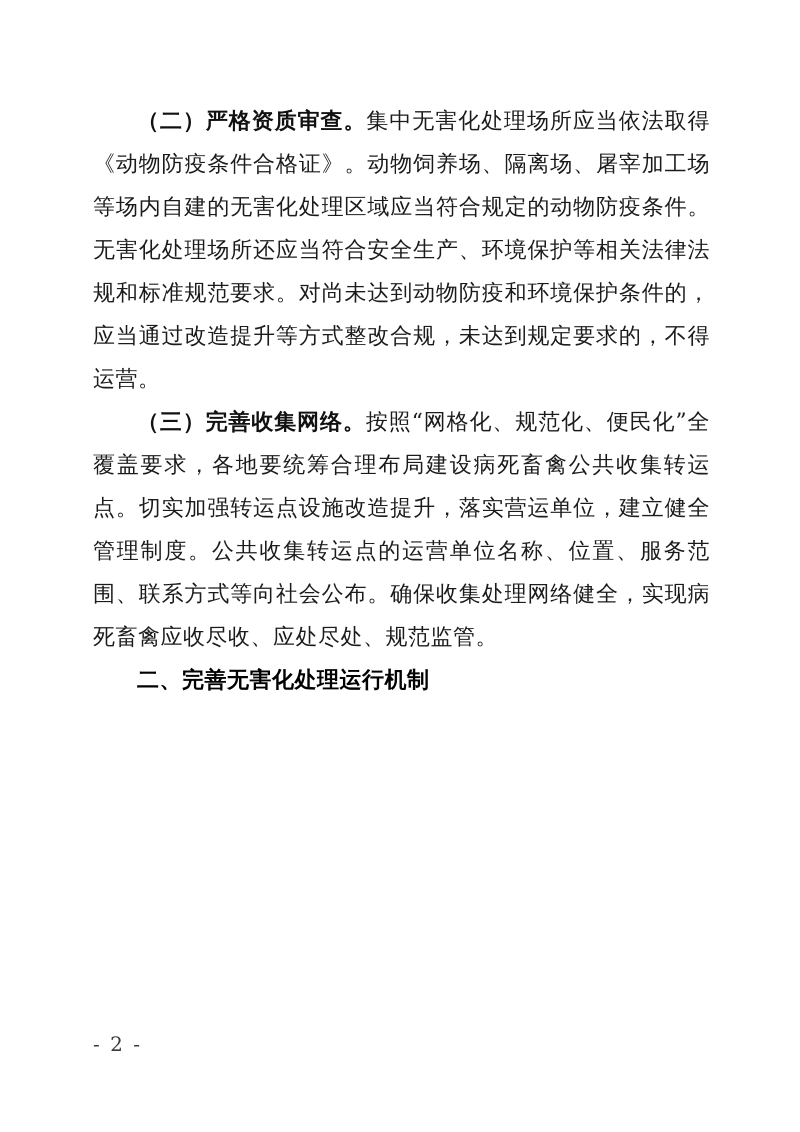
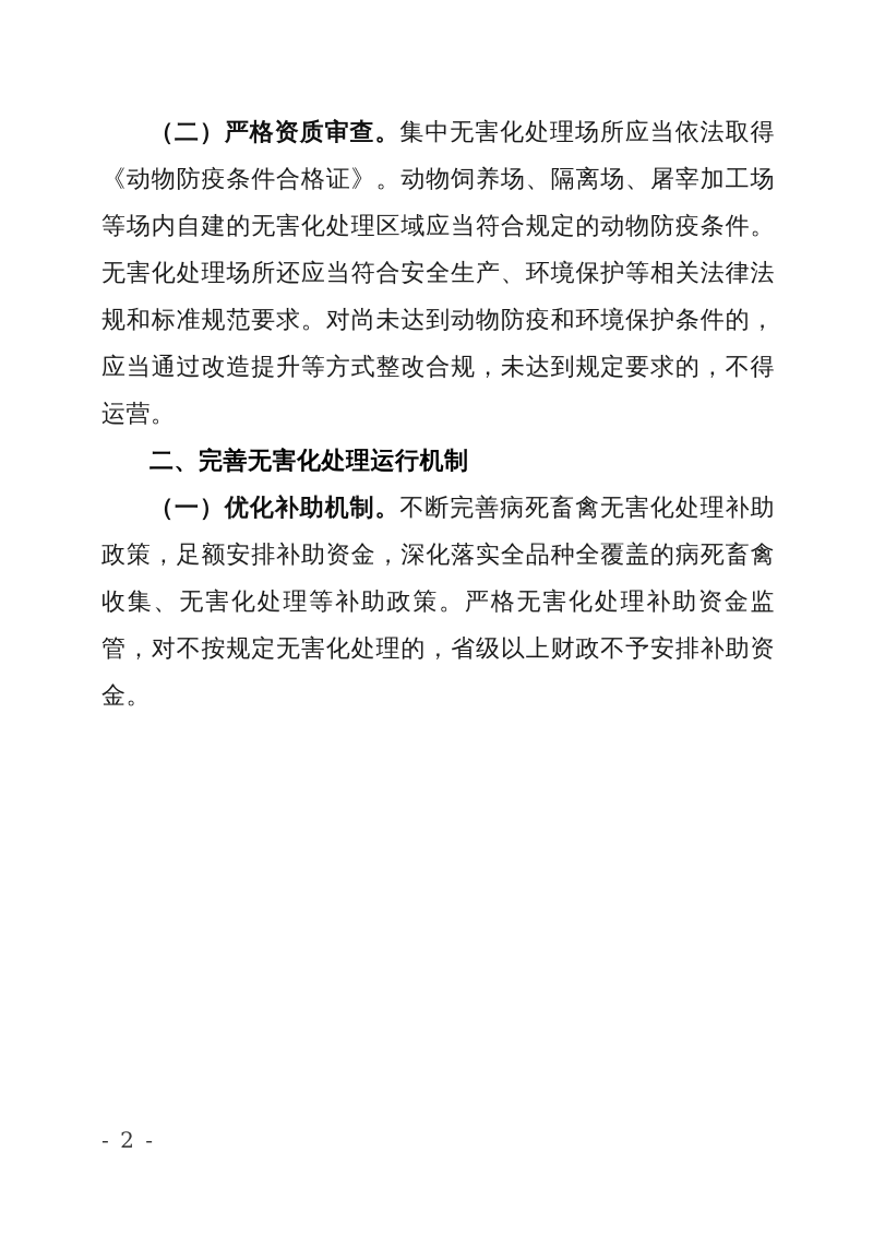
  （二）严格资质审查。集中无害化处理场所应当依法取得《动物防疫条件合格证》。动物饲养场、隔离场、屠宰加工场等场内自建的无害化处理区域应当符合规定的动物防疫条件。无害化处理场所还应当符合安全生产、环境保护等相关法律法规和标准规范要求。对尚未达到动物防疫和环境保护条件的，应当通过改造提升等方式整改合规，未达到规定要求的，不得运营。
- （三）完善收集网络。按照“网格化、规范化、便民化”全覆盖要求，各地要统筹合理布局建设病死畜禽公共收集转运点。切实加强转运点设施改造提升，落实营运单位，建立健全管理制度。公共收集转运点的运营单位名称、位置、服务范围、联系方式等向社会公布。确保收集处理网络健全，实现病死畜禽应收尽收、应处尽处、规范监管。
  二、完善无害化处理运行机制
+ （一）优化补助机制。不断完善病死畜禽无害化处理补助政策，足额安排补助资金，深化落实全品种全覆盖的病死畜禽收集、无害化处理等补助政策。严格无害化处理补助资金监管，对不按规定无害化处理的，省级以上财政不予安排补助资金。
  - 2 -
